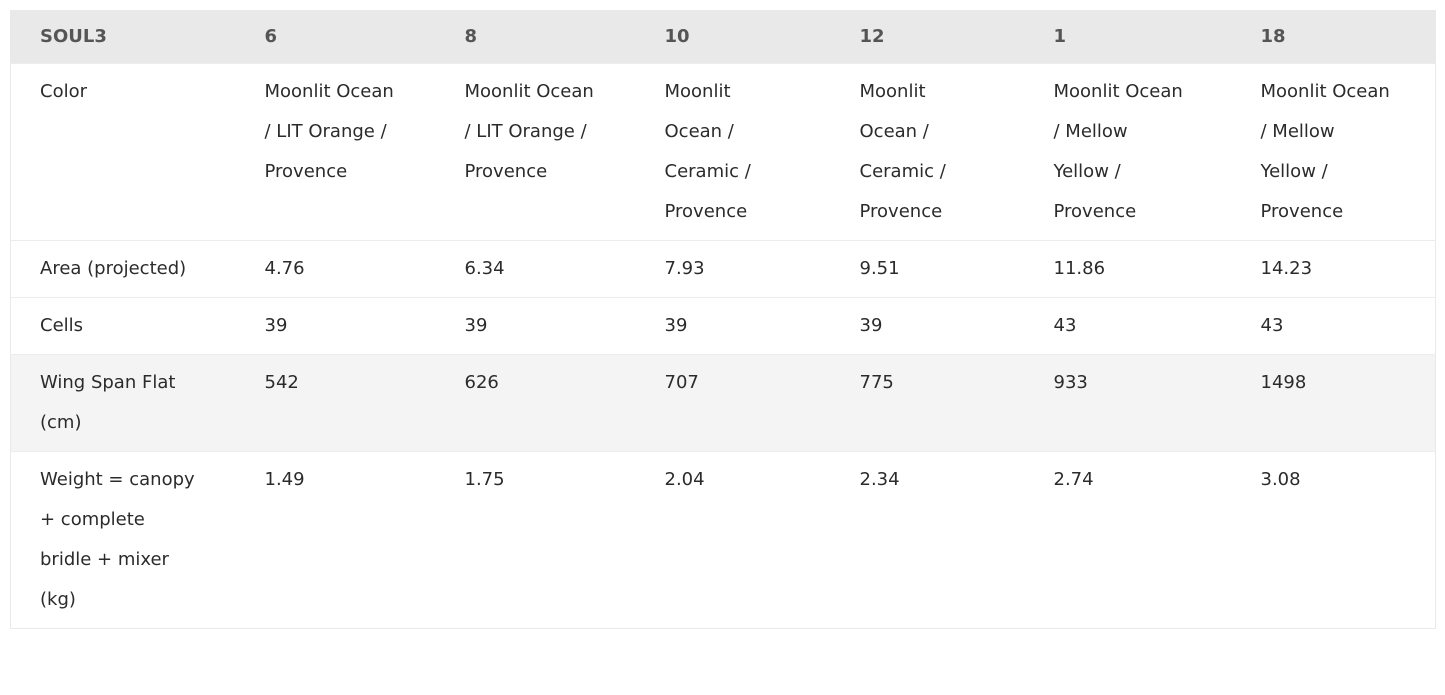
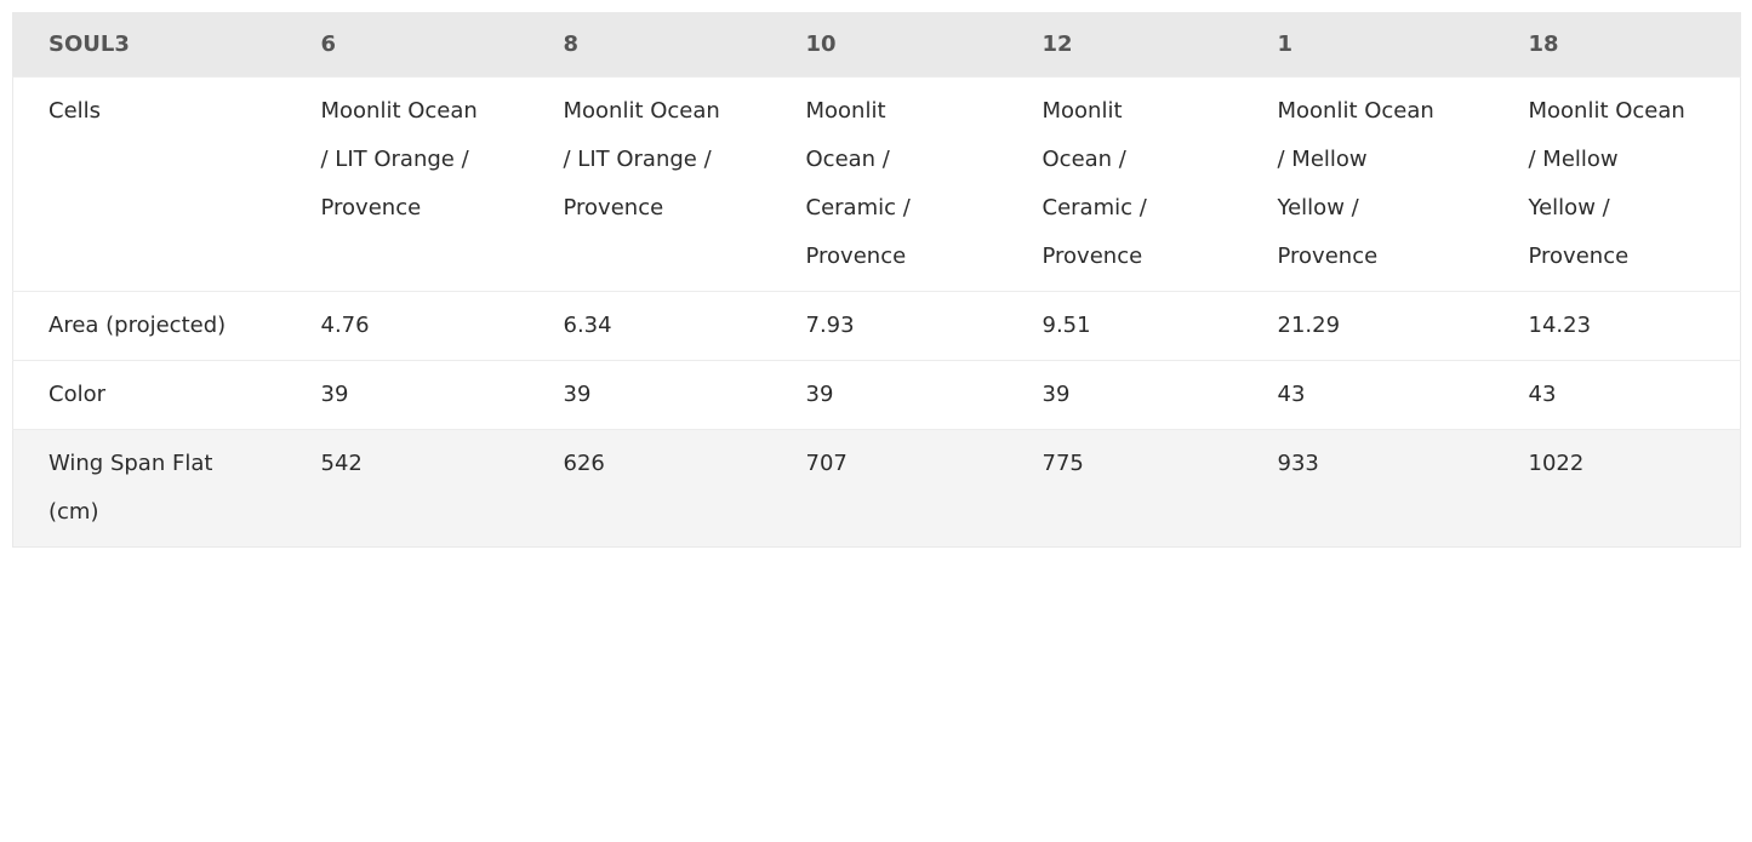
  SOUL3	6	8	10	12	1	18
- Color	Moonlit Ocean / LIT Orange / Provence	Moonlit Ocean / LIT Orange / Provence	Moonlit Ocean / Ceramic / Provence	Moonlit Ocean / Ceramic / Provence	Moonlit Ocean / Mellow Yellow / Provence	Moonlit Ocean / Mellow Yellow / Provence
+ Cells	Moonlit Ocean / LIT Orange / Provence	Moonlit Ocean / LIT Orange / Provence	Moonlit Ocean / Ceramic / Provence	Moonlit Ocean / Ceramic / Provence	Moonlit Ocean / Mellow Yellow / Provence	Moonlit Ocean / Mellow Yellow / Provence
- Area (projected)	4.76	6.34	7.93	9.51	11.86	14.23
+ Area (projected)	4.76	6.34	7.93	9.51	21.29	14.23
- Cells	39	39	39	39	43	43
+ Color	39	39	39	39	43	43
- Wing Span Flat (cm)	542	626	707	775	933	1498
+ Wing Span Flat (cm)	542	626	707	775	933	1022
- Weight = canopy + complete bridle + mixer (kg)	1.49	1.75	2.04	2.34	2.74	3.08
